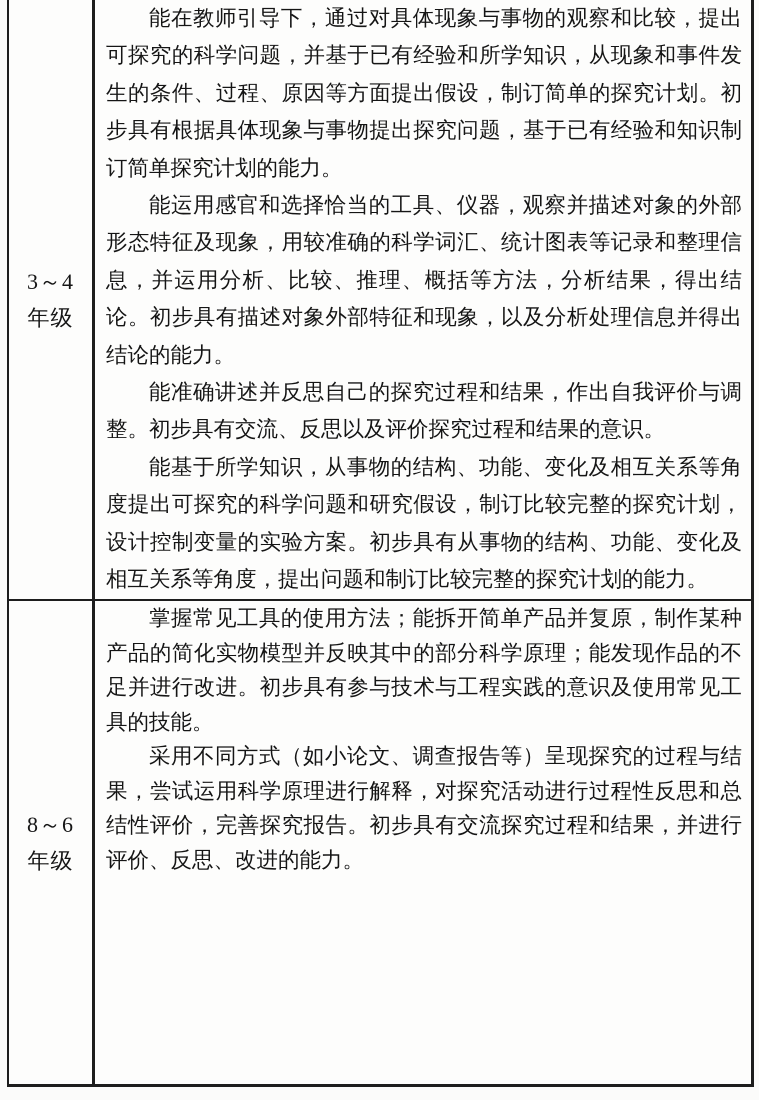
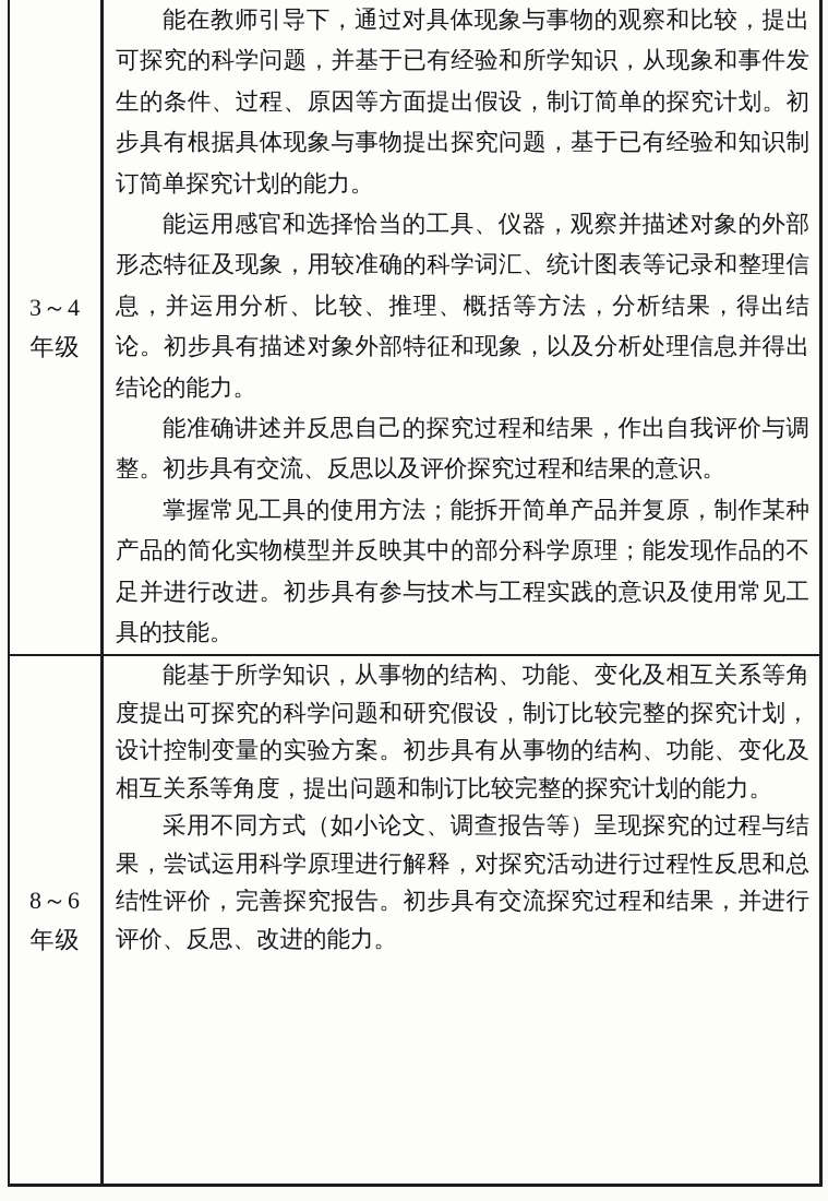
  3～4
  年级
  能在教师引导下，通过对具体现象与事物的观察和比较，提出可探究的科学问题，并基于已有经验和所学知识，从现象和事件发生的条件、过程、原因等方面提出假设，制订简单的探究计划。初步具有根据具体现象与事物提出探究问题，基于已有经验和知识制订简单探究计划的能力。
  能运用感官和选择恰当的工具、仪器，观察并描述对象的外部形态特征及现象，用较准确的科学词汇、统计图表等记录和整理信息，并运用分析、比较、推理、概括等方法，分析结果，得出结论。初步具有描述对象外部特征和现象，以及分析处理信息并得出结论的能力。
  能准确讲述并反思自己的探究过程和结果，作出自我评价与调整。初步具有交流、反思以及评价探究过程和结果的意识。
- 能基于所学知识，从事物的结构、功能、变化及相互关系等角度提出可探究的科学问题和研究假设，制订比较完整的探究计划，设计控制变量的实验方案。初步具有从事物的结构、功能、变化及相互关系等角度，提出问题和制订比较完整的探究计划的能力。
+ 掌握常见工具的使用方法；能拆开简单产品并复原，制作某种产品的简化实物模型并反映其中的部分科学原理；能发现作品的不足并进行改进。初步具有参与技术与工程实践的意识及使用常见工具的技能。
  8～6
  年级
- 掌握常见工具的使用方法；能拆开简单产品并复原，制作某种产品的简化实物模型并反映其中的部分科学原理；能发现作品的不足并进行改进。初步具有参与技术与工程实践的意识及使用常见工具的技能。
+ 能基于所学知识，从事物的结构、功能、变化及相互关系等角度提出可探究的科学问题和研究假设，制订比较完整的探究计划，设计控制变量的实验方案。初步具有从事物的结构、功能、变化及相互关系等角度，提出问题和制订比较完整的探究计划的能力。
  采用不同方式（如小论文、调查报告等）呈现探究的过程与结果，尝试运用科学原理进行解释，对探究活动进行过程性反思和总结性评价，完善探究报告。初步具有交流探究过程和结果，并进行评价、反思、改进的能力。
